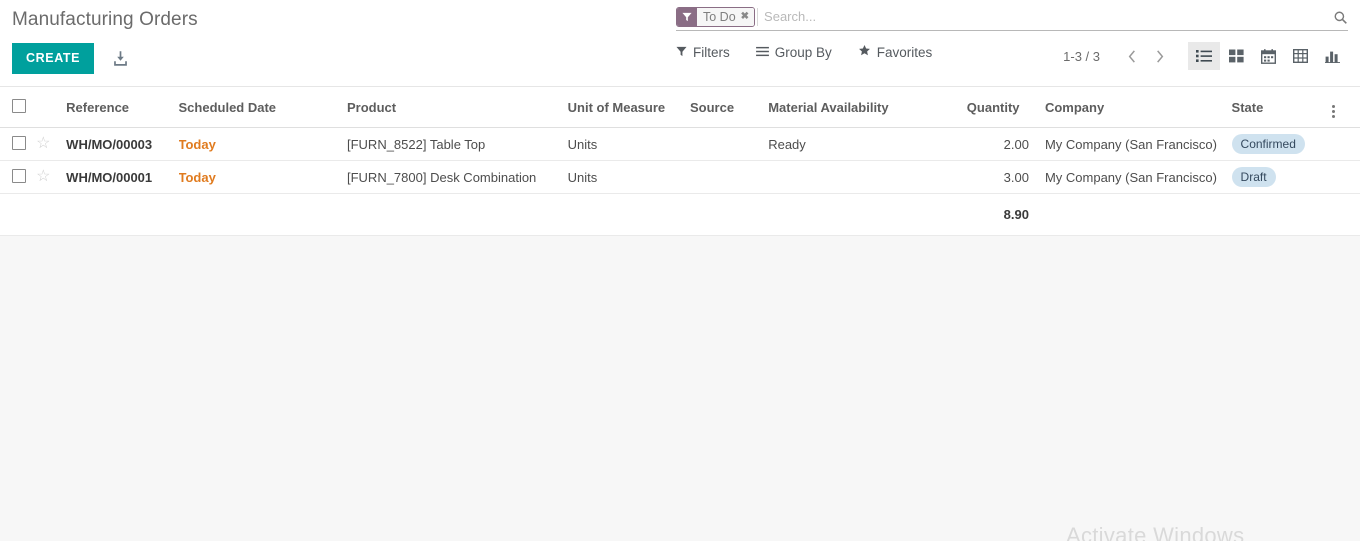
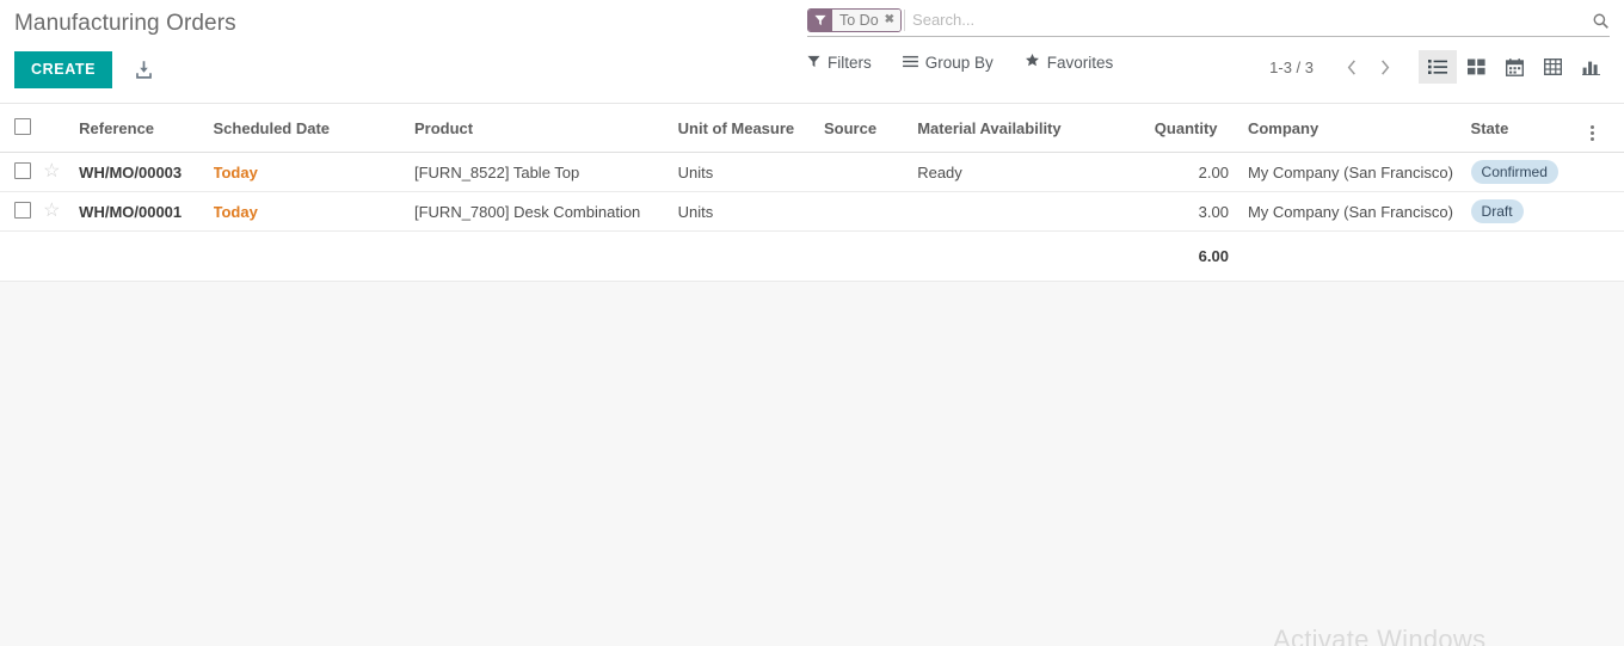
  Manufacturing Orders
  CREATE
  To Do
  ✖
  Search...
  Filters
  Group By
  Favorites
  1-3 / 3
  		Reference	Scheduled Date	Product	Unit of Measure	Source	Material Availability	Quantity	Company	State
  	☆	WH/MO/00003	Today	[FURN_8522] Table Top	Units		Ready	2.00	My Company (San Francisco)	Confirmed
  	☆	WH/MO/00001	Today	[FURN_7800] Desk Combination	Units			3.00	My Company (San Francisco)	Draft
- 								8.90
+ 								6.00
  Activate Windows
